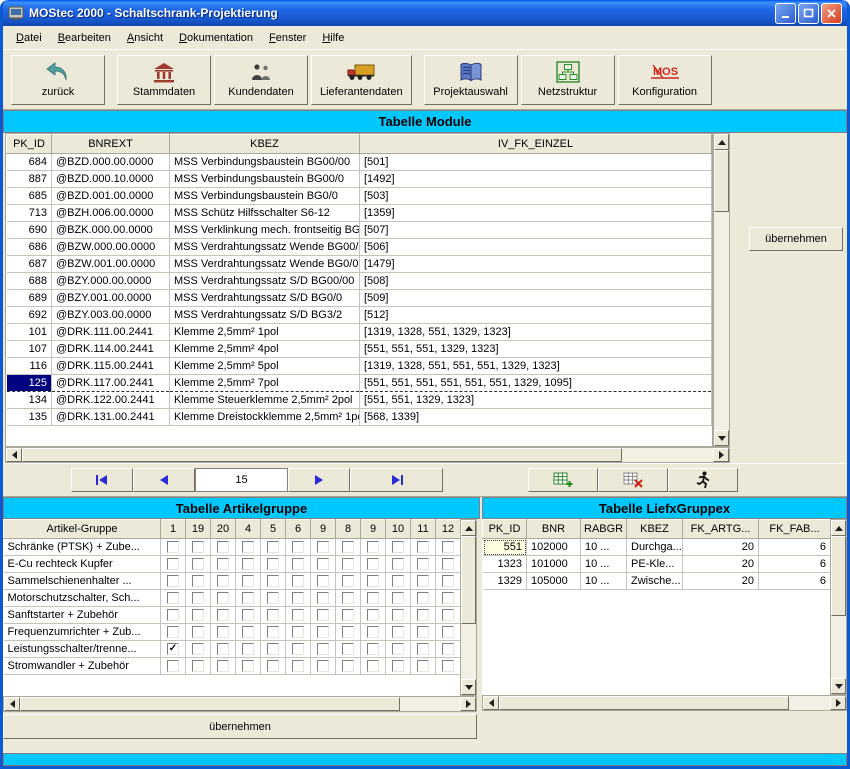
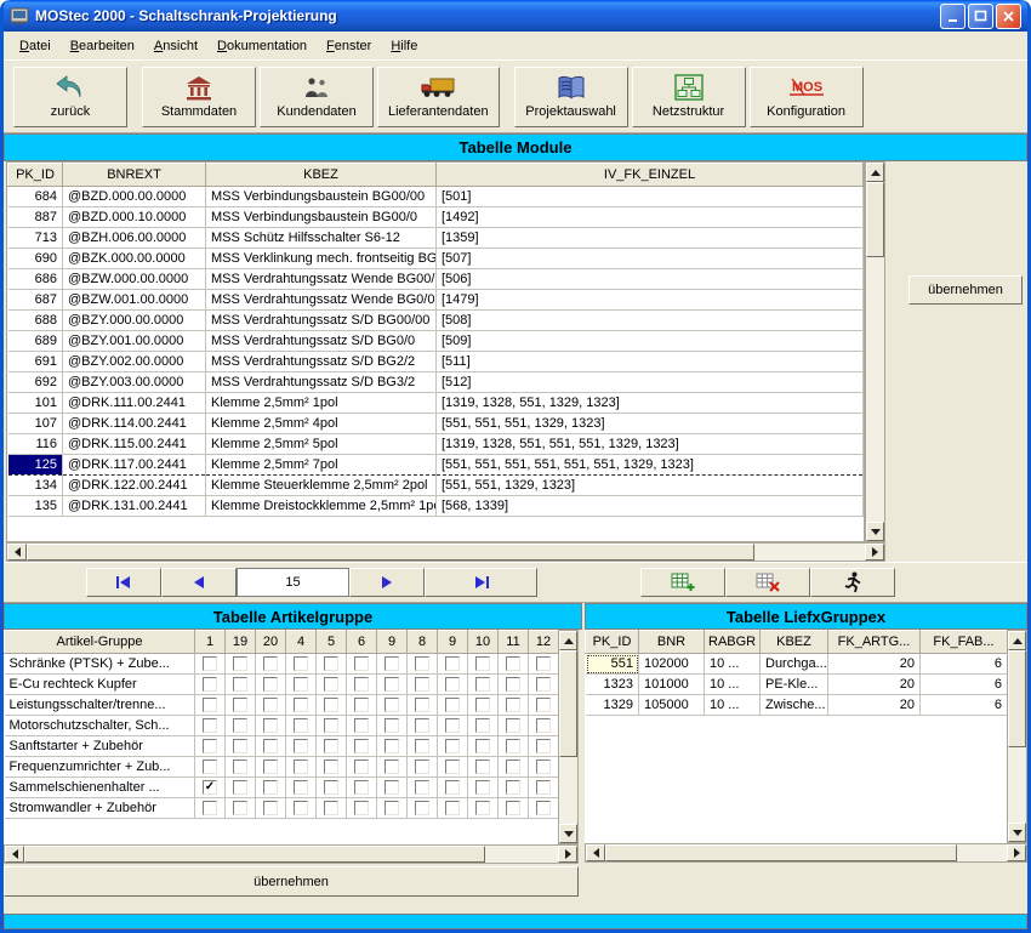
  MOStec 2000 - Schaltschrank-Projektierung
  Datei
  Bearbeiten
  Ansicht
  Dokumentation
  Fenster
  Hilfe
  zurück
  Stammdaten
  Kundendaten
  Lieferantendaten
  Projektauswahl
  Netzstruktur
  Konfiguration
  Tabelle Module
  PK_ID	BNREXT	KBEZ	IV_FK_EINZEL
  684	@BZD.000.00.0000	MSS Verbindungsbaustein BG00/00	[501]
  887	@BZD.000.10.0000	MSS Verbindungsbaustein BG00/0	[1492]
- 685	@BZD.001.00.0000	MSS Verbindungsbaustein BG0/0	[503]
  713	@BZH.006.00.0000	MSS Schütz Hilfsschalter S6-12	[1359]
  690	@BZK.000.00.0000	MSS Verklinkung mech. frontseitig BG	[507]
  686	@BZW.000.00.0000	MSS Verdrahtungssatz Wende BG00/	[506]
  687	@BZW.001.00.0000	MSS Verdrahtungssatz Wende BG0/0	[1479]
  688	@BZY.000.00.0000	MSS Verdrahtungssatz S/D BG00/00	[508]
  689	@BZY.001.00.0000	MSS Verdrahtungssatz S/D BG0/0	[509]
+ 691	@BZY.002.00.0000	MSS Verdrahtungssatz S/D BG2/2	[511]
  692	@BZY.003.00.0000	MSS Verdrahtungssatz S/D BG3/2	[512]
  101	@DRK.111.00.2441	Klemme 2,5mm² 1pol	[1319, 1328, 551, 1329, 1323]
  107	@DRK.114.00.2441	Klemme 2,5mm² 4pol	[551, 551, 551, 1329, 1323]
  116	@DRK.115.00.2441	Klemme 2,5mm² 5pol	[1319, 1328, 551, 551, 551, 1329, 1323]
- 125	@DRK.117.00.2441	Klemme 2,5mm² 7pol	[551, 551, 551, 551, 551, 551, 1329, 1095]
+ 125	@DRK.117.00.2441	Klemme 2,5mm² 7pol	[551, 551, 551, 551, 551, 551, 1329, 1323]
  134	@DRK.122.00.2441	Klemme Steuerklemme 2,5mm² 2pol	[551, 551, 1329, 1323]
  135	@DRK.131.00.2441	Klemme Dreistockklemme 2,5mm² 1p	[568, 1339]
  übernehmen
  15
  Tabelle Artikelgruppe
  Artikel-Gruppe	1	19	20	4	5	6	9	8	9	10	11	12
  Schränke (PTSK) + Zube...
  E-Cu rechteck Kupfer
- Sammelschienenhalter ...
+ Leistungsschalter/trenne...
  Motorschutzschalter, Sch...
  Sanftstarter + Zubehör
  Frequenzumrichter + Zub...
- Leistungsschalter/trenne...	✓
+ Sammelschienenhalter ...	✓
  Stromwandler + Zubehör
  übernehmen
  Tabelle LiefxGruppex
  PK_ID	BNR	RABGR	KBEZ	FK_ARTG...	FK_FAB...
  551	102000	10 ...	Durchga...	20	6
  1323	101000	10 ...	PE-Kle...	20	6
  1329	105000	10 ...	Zwische...	20	6
